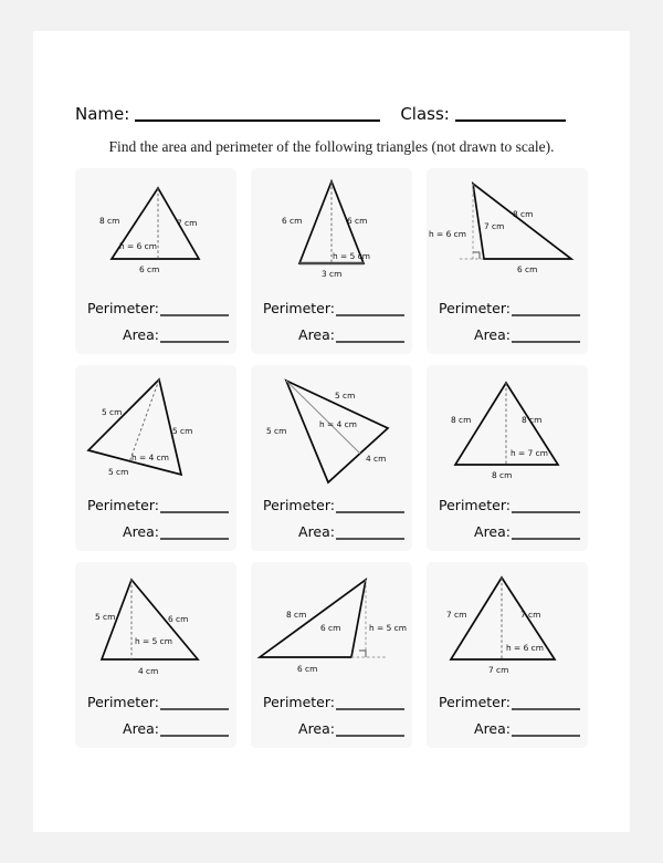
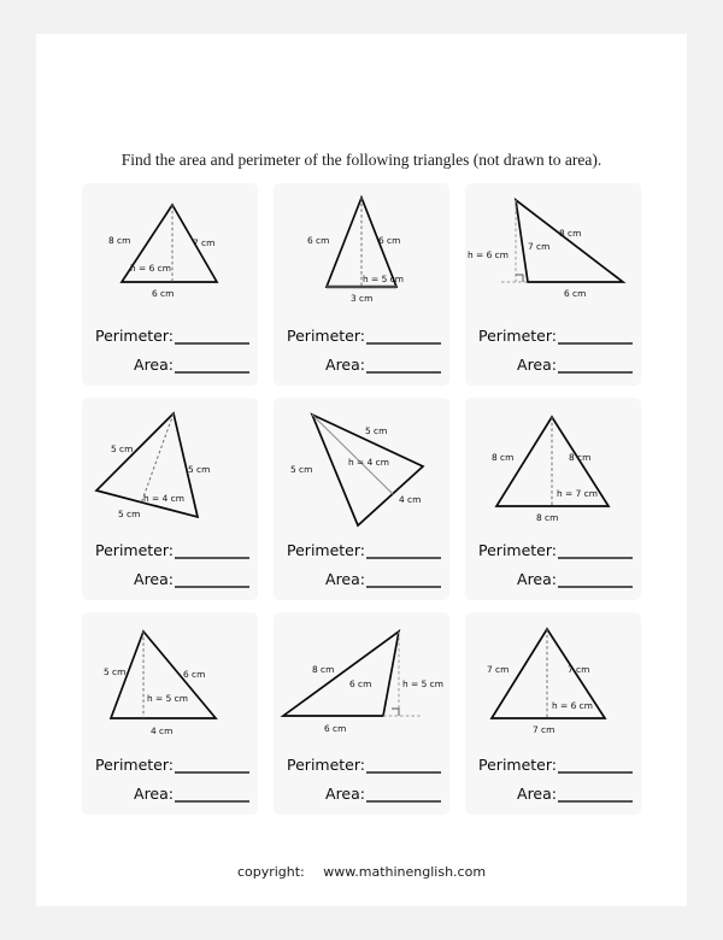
- Name:
- Class:
- Find the area and perimeter of the following triangles (not drawn to scale).
+ Find the area and perimeter of the following triangles (not drawn to area).
  8 cm
  7 cm
  h = 6 cm
  6 cm
  Perimeter:
  Area:
  6 cm
  6 cm
  h = 5 cm
  3 cm
  Perimeter:
  Area:
  8 cm
  7 cm
  h = 6 cm
  6 cm
  Perimeter:
  Area:
  5 cm
  5 cm
  h = 4 cm
  5 cm
  Perimeter:
  Area:
  5 cm
  5 cm
  h = 4 cm
  4 cm
  Perimeter:
  Area:
  8 cm
  8 cm
  h = 7 cm
  8 cm
  Perimeter:
  Area:
  5 cm
  6 cm
  h = 5 cm
  4 cm
  Perimeter:
  Area:
  8 cm
  6 cm
  h = 5 cm
  6 cm
  Perimeter:
  Area:
  7 cm
  7 cm
  h = 6 cm
  7 cm
  Perimeter:
  Area:
+ copyright: www.mathinenglish.com
